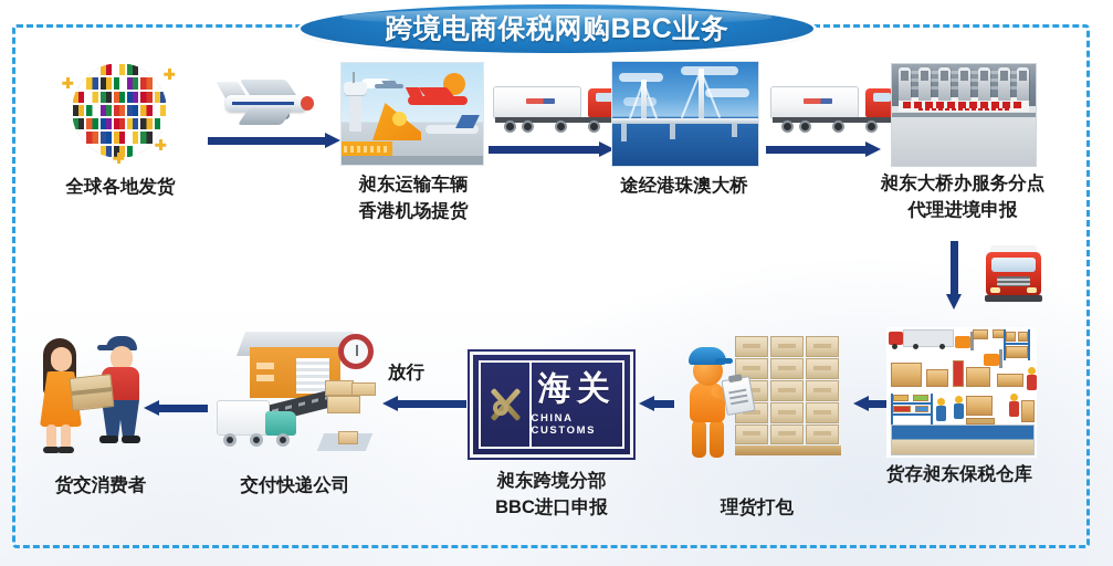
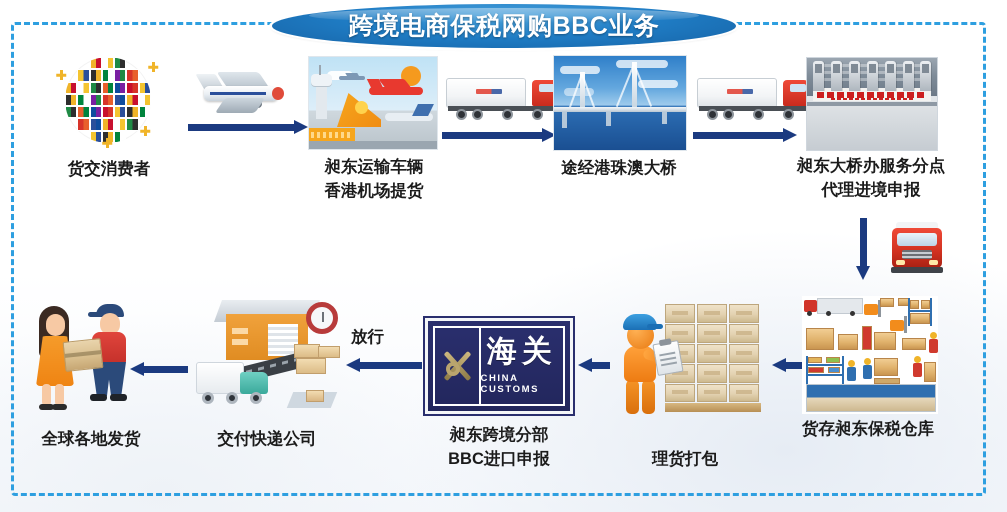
  跨境电商保税网购BBC业务
- 全球各地发货
+ 货交消费者
  昶东运输车辆
  香港机场提货
  途经港珠澳大桥
  昶东大桥办服务分点
  代理进境申报
  货存昶东保税仓库
  理货打包
  海关
  CHINA CUSTOMS
  昶东跨境分部
  BBC进口申报
  放行
  交付快递公司
- 货交消费者
+ 全球各地发货
